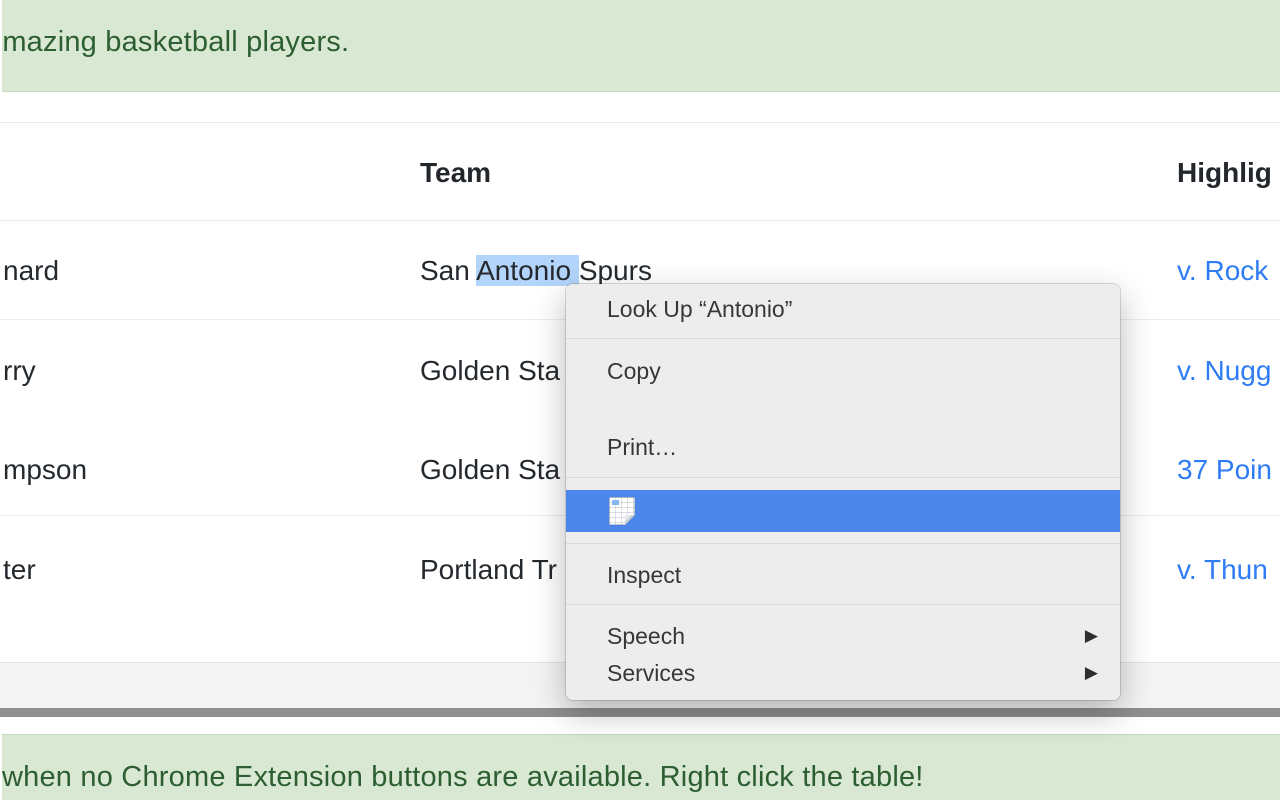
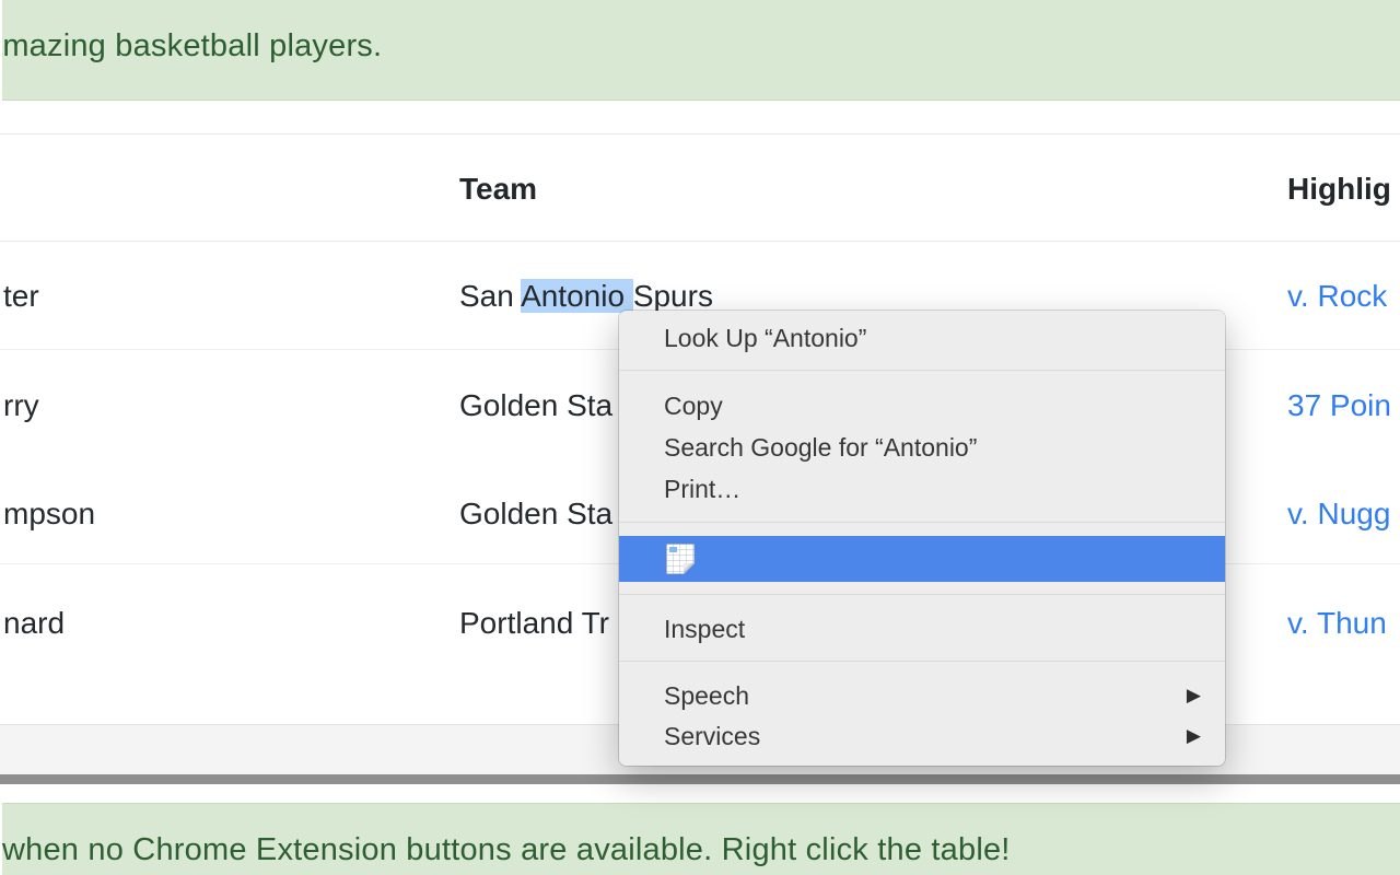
  mazing basketball players.
  Team
  Highlig
- nard
+ ter
  San Antonio Spurs
  v. Rock
  rry
  Golden Sta
- v. Nugg
+ 37 Poin
  mpson
  Golden Sta
- 37 Poin
+ v. Nugg
- ter
+ nard
  Portland Tr
  v. Thun
  when no Chrome Extension buttons are available. Right click the table!
  Look Up “Antonio”
  Copy
+ Search Google for “Antonio”
  Print…
  Inspect
  Speech
  ▶
  Services
  ▶
